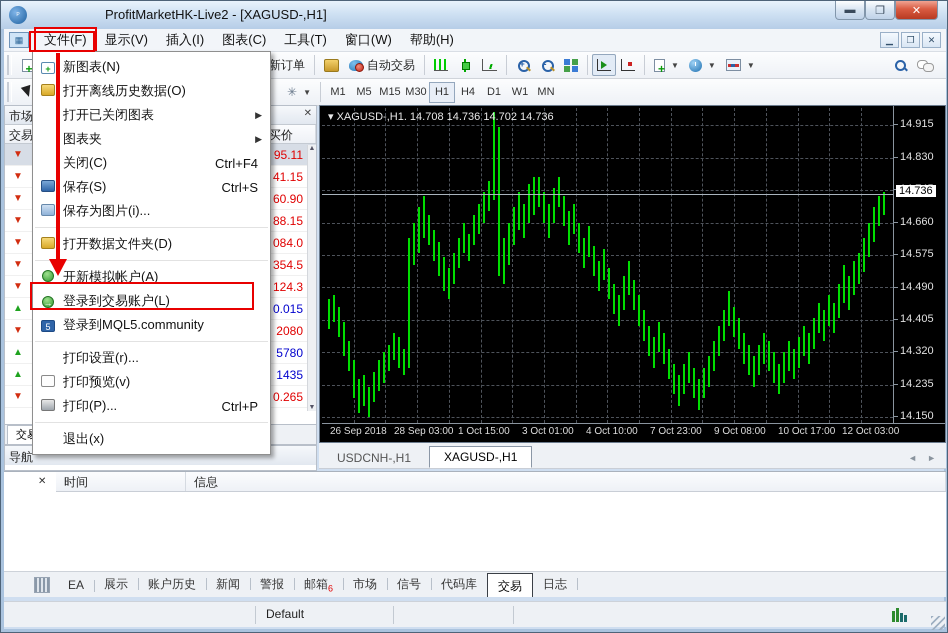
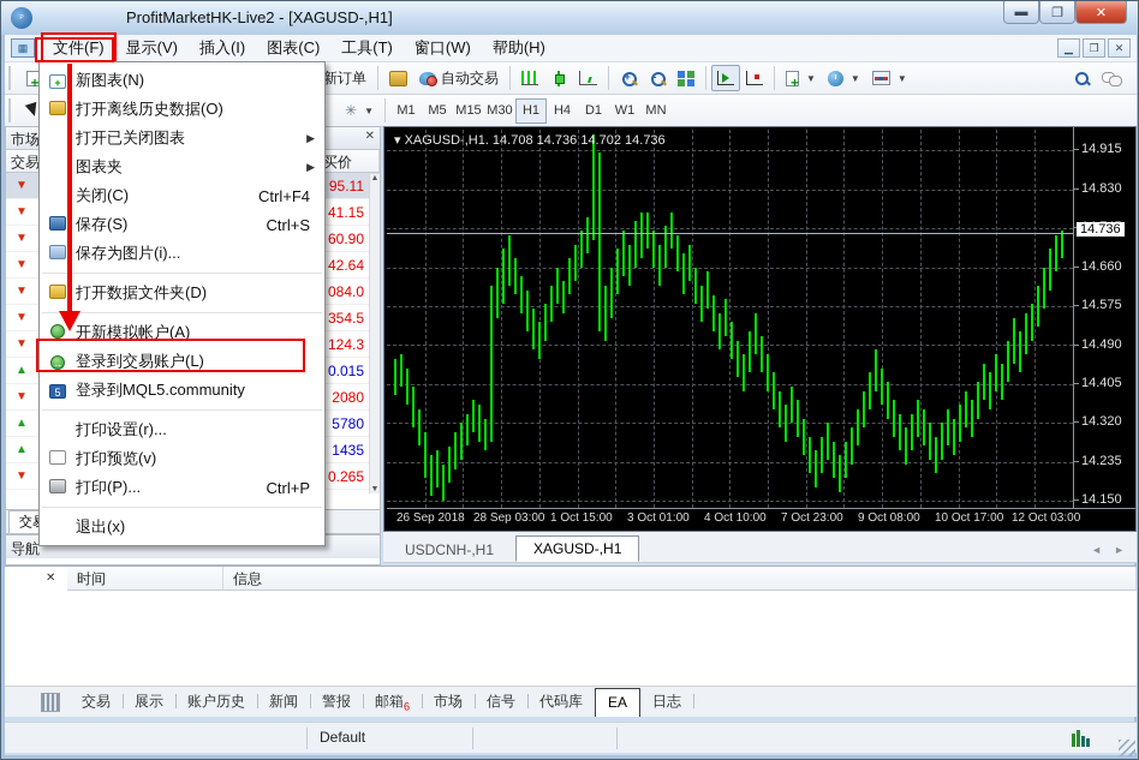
  ProfitMarketHK-Live2 - [XAGUSD-,H1]
  ▬
  ❐
  ✕
  ▦
  文件(F)
  显示(V)
  插入(I)
  图表(C)
  工具(T)
  窗口(W)
  帮助(H)
  ▁
  ❐
  ✕
  新订单
  自动交易
  +
  -
  ▼
  ▼
  ▼
  ✳
  ▼
  M1
  M5
  M15
  M30
  H1
  H4
  D1
  W1
  MN
  ✕
  买价
  ▼
  95.11
  ▼
  41.15
  ▼
  60.90
  ▼
- 88.15
+ 42.64
  ▼
  084.0
  ▼
  354.5
  ▼
  124.3
  ▲
  0.015
  ▼
  2080
  ▲
  5780
  ▲
  1435
  ▼
  0.265
  导航
  ▾ XAGUSD-,H1. 14.708 14.736 14.702 14.736
  14.915
  14.830
  14.660
  14.575
  14.490
  14.405
  14.320
  14.235
  14.150
  14.736
  26 Sep 2018
  28 Sep 03:00
  1 Oct 15:00
  3 Oct 01:00
  4 Oct 10:00
  7 Oct 23:00
  9 Oct 08:00
  10 Oct 17:00
  12 Oct 03:00
  USDCNH-,H1
  XAGUSD-,H1
  ◄ ►
  ✕
  时间
  信息
- EA
+ 交易
  展示
  账户历史
  新闻
  警报
  邮箱6
  市场
  信号
  代码库
- 交易
+ EA
  日志
  Default
  +
  新图表(N)
  打开离线历史数据(O)
  打开已关闭图表
  ▶
  图表夹
  ▶
  关闭(C)
  Ctrl+F4
  保存(S)
  Ctrl+S
  保存为图片(i)...
  打开数据文件夹(D)
  开新模拟帐户(A)
  →
  登录到交易账户(L)
  5
  登录到MQL5.community
  打印设置(r)...
  打印预览(v)
  打印(P)...
  Ctrl+P
  退出(x)
